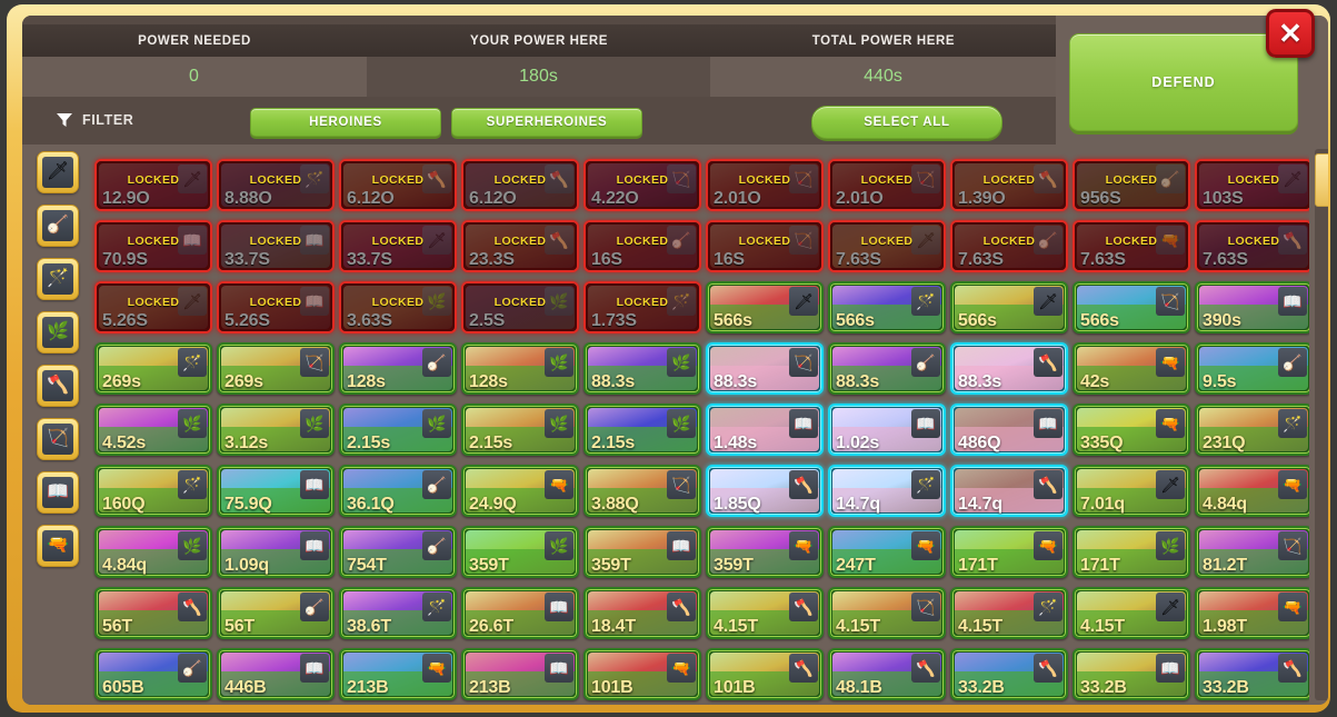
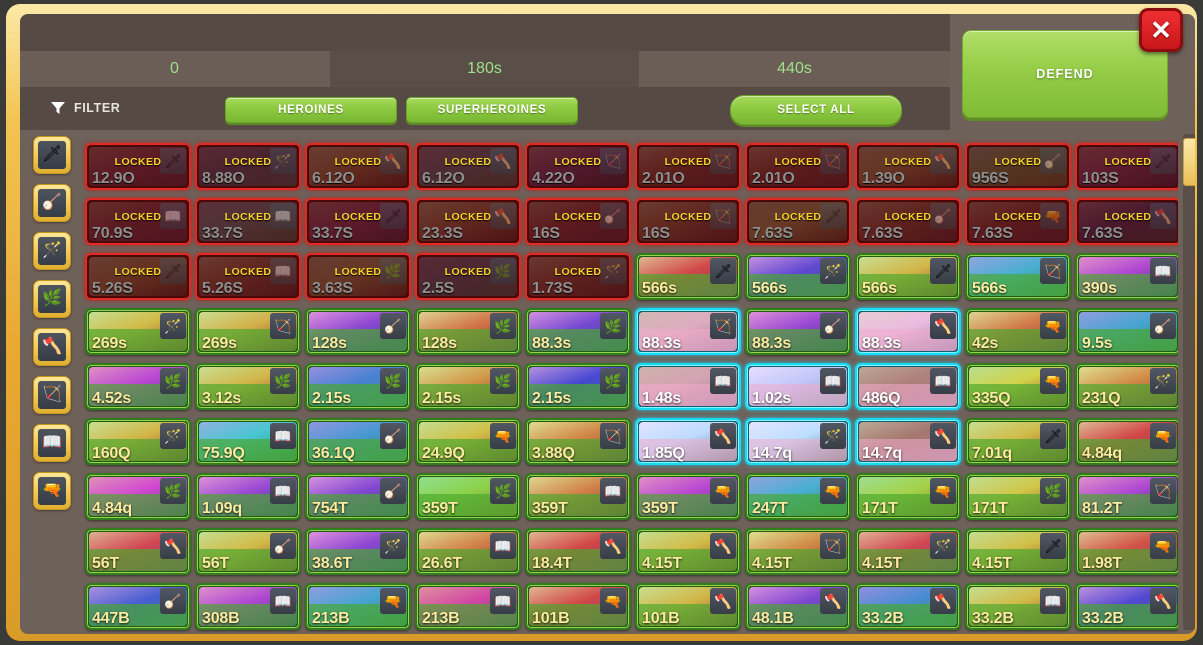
- POWER NEEDED
- YOUR POWER HERE
- TOTAL POWER HERE
  0
  180s
  440s
  FILTER
  HEROINES
  SUPERHEROINES
  SELECT ALL
  DEFEND
  🗡
  🪕
  🪄
  🌿
  🪓
  🏹
  📖
  🔫
  LOCKED
  🗡
  12.9O
  LOCKED
  🪄
  8.88O
  LOCKED
  🪓
  6.12O
  LOCKED
  🪓
  6.12O
  LOCKED
  🏹
  4.22O
  LOCKED
  🏹
  2.01O
  LOCKED
  🏹
  2.01O
  LOCKED
  🪓
  1.39O
  LOCKED
  🪕
  956S
  LOCKED
  🗡
  103S
  LOCKED
  📖
  70.9S
  LOCKED
  📖
  33.7S
  LOCKED
  🗡
  33.7S
  LOCKED
  🪓
  23.3S
  LOCKED
  🪕
  16S
  LOCKED
  🏹
  16S
  LOCKED
  🗡
  7.63S
  LOCKED
  🪕
  7.63S
  LOCKED
  🔫
  7.63S
  LOCKED
  🪓
  7.63S
  LOCKED
  🗡
  5.26S
  LOCKED
  📖
  5.26S
  LOCKED
  🌿
  3.63S
  LOCKED
  🌿
  2.5S
  LOCKED
  🪄
  1.73S
  🗡
  566s
  🪄
  566s
  🗡
  566s
  🏹
  566s
  📖
  390s
  🪄
  269s
  🏹
  269s
  🪕
  128s
  🌿
  128s
  🌿
  88.3s
  🏹
  88.3s
  🪕
  88.3s
  🪓
  88.3s
  🔫
  42s
  🪕
  9.5s
  🌿
  4.52s
  🌿
  3.12s
  🌿
  2.15s
  🌿
  2.15s
  🌿
  2.15s
  📖
  1.48s
  📖
  1.02s
  📖
  486Q
  🔫
  335Q
  🪄
  231Q
  🪄
  160Q
  📖
  75.9Q
  🪕
  36.1Q
  🔫
  24.9Q
  🏹
  3.88Q
  🪓
  1.85Q
  🪄
  14.7q
  🪓
  14.7q
  🗡
  7.01q
  🔫
  4.84q
  🌿
  4.84q
  📖
  1.09q
  🪕
  754T
  🌿
  359T
  📖
  359T
  🔫
  359T
  🔫
  247T
  🔫
  171T
  🌿
  171T
  🏹
  81.2T
  🪓
  56T
  🪕
  56T
  🪄
  38.6T
  📖
  26.6T
  🪓
  18.4T
  🪓
  4.15T
  🏹
  4.15T
  🪄
  4.15T
  🗡
  4.15T
  🔫
  1.98T
  🪕
- 605B
+ 447B
  📖
- 446B
+ 308B
  🔫
  213B
  📖
  213B
  🔫
  101B
  🪓
  101B
  🪓
  48.1B
  🪓
  33.2B
  📖
  33.2B
  🪓
  33.2B
  ✕
